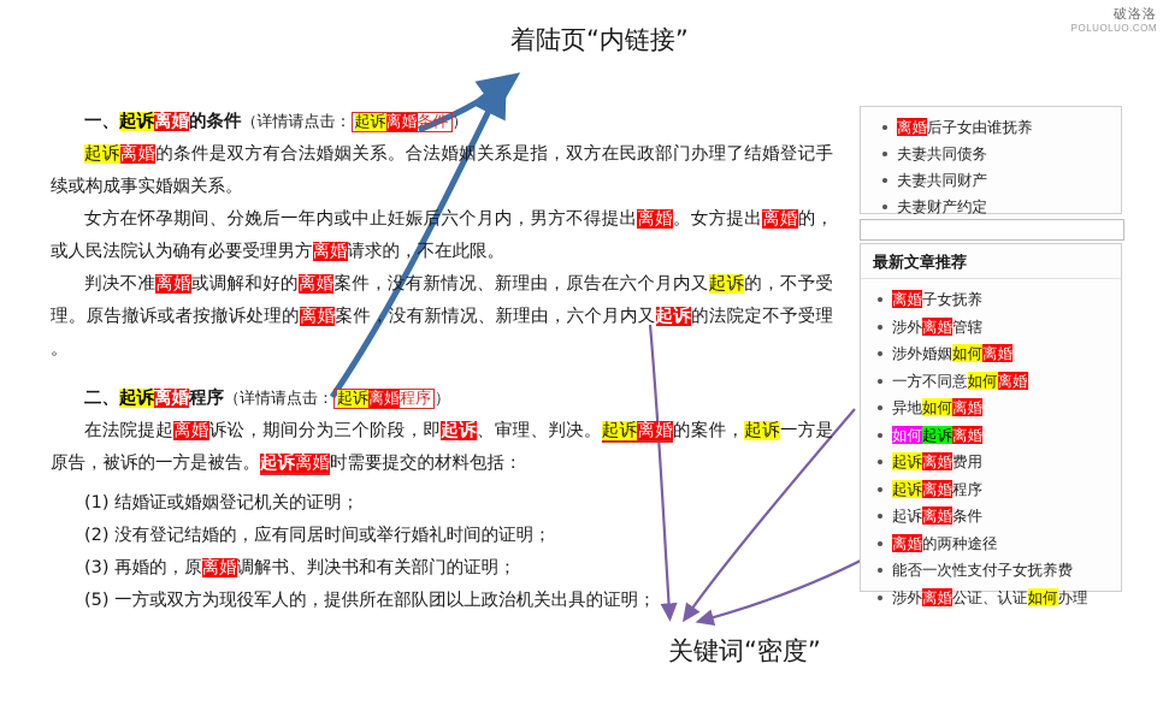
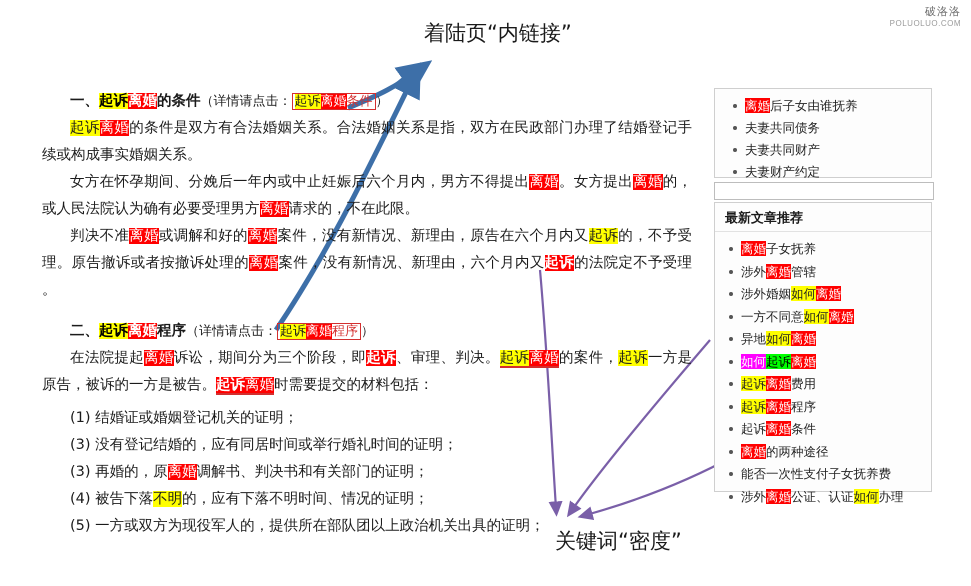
  破洛洛
  POLUOLUO.COM
  着陆页“内链接”
  关键词“密度”
  一、起诉离婚的条件（详情请点击： 起诉离婚条件 ）
  起诉离婚的条件是双方有合法婚姻关系。合法婚姻关系是指，双方在民政部门办理了结婚登记手续或构成事实婚姻关系。
  女方在怀孕期间、分娩后一年内或中止妊娠后六个月内，男方不得提出离婚。女方提出离婚的，或人民法院认为确有必要受理男方离婚请求的，不在此限。
  判决不准离婚或调解和好的离婚案件，没有新情况、新理由，原告在六个月内又起诉的，不予受理。原告撤诉或者按撤诉处理的离婚案件，没有新情况、新理由，六个月内又起诉的法院定不予受理 。
  二、起诉离婚程序（详情请点击： 起诉离婚程序 ）
  在法院提起离婚诉讼，期间分为三个阶段，即起诉、审理、判决。起诉离婚的案件，起诉一方是原告，被诉的一方是被告。起诉离婚时需要提交的材料包括：
  (1) 结婚证或婚姻登记机关的证明；
- (2) 没有登记结婚的，应有同居时间或举行婚礼时间的证明；
+ (3) 没有登记结婚的，应有同居时间或举行婚礼时间的证明；
  (3) 再婚的，原离婚调解书、判决书和有关部门的证明；
+ (4) 被告下落不明的，应有下落不明时间、情况的证明；
  (5) 一方或双方为现役军人的，提供所在部队团以上政治机关出具的证明；
  离婚后子女由谁抚养
  夫妻共同债务
  夫妻共同财产
  夫妻财产约定
  最新文章推荐
  离婚子女抚养
  涉外离婚管辖
  涉外婚姻如何离婚
  一方不同意如何离婚
  异地如何离婚
  如何起诉离婚
  起诉离婚费用
  起诉离婚程序
  起诉离婚条件
  离婚的两种途径
  能否一次性支付子女抚养费
  涉外离婚公证、认证如何办理
